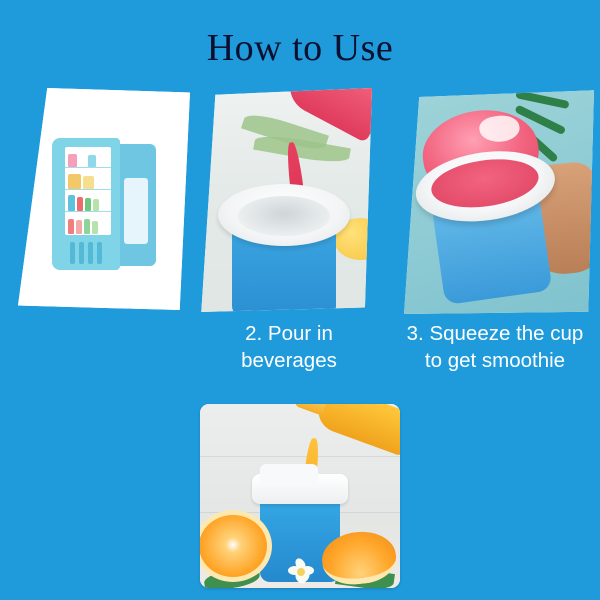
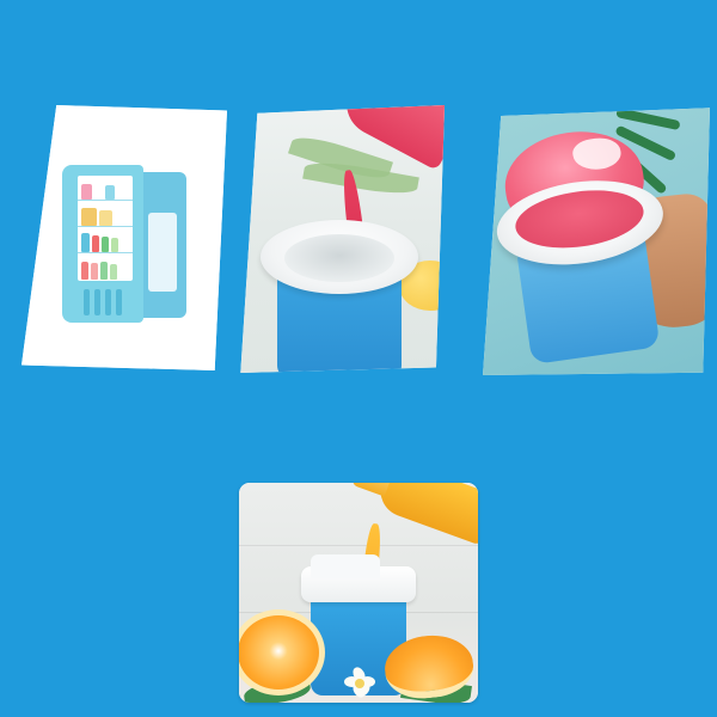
- How to Use
- 2. Pour in beverages
- 3. Squeeze the cup to get smoothie
